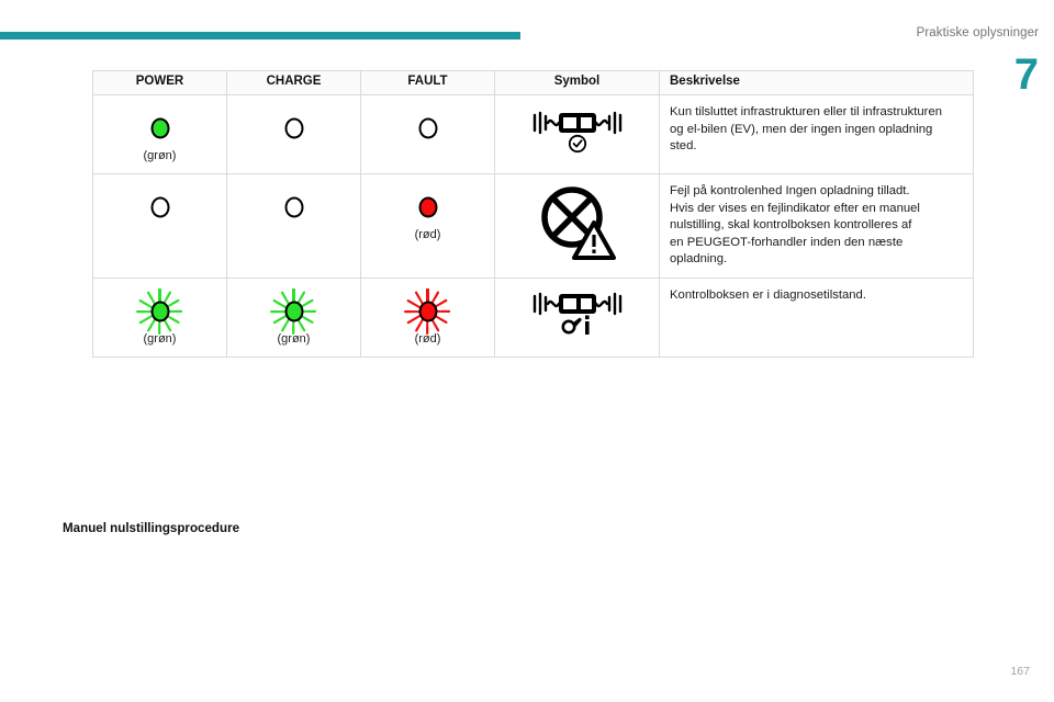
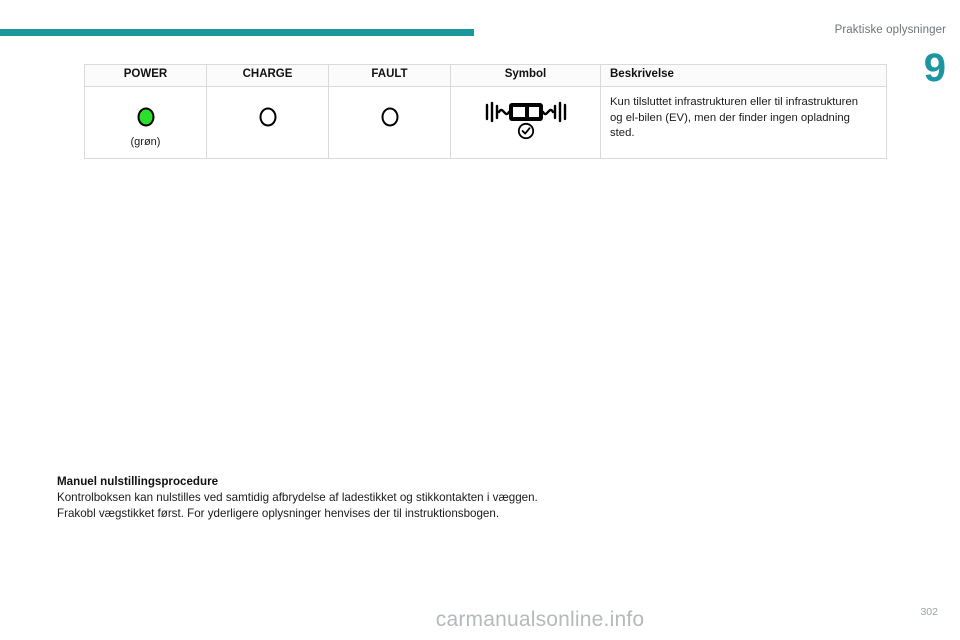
  Praktiske oplysninger
- 7
+ 9
  POWER	CHARGE	FAULT	Symbol	Beskrivelse
- (grøn)				Kun tilsluttet infrastrukturen eller til infrastrukturenog el-bilen (EV), men der ingen ingen opladningsted.
+ (grøn)				Kun tilsluttet infrastrukturen eller til infrastrukturenog el-bilen (EV), men der finder ingen opladningsted.
- 		(rød)		Fejl på kontrolenhed Ingen opladning tilladt.Hvis der vises en fejlindikator efter en manuelnulstilling, skal kontrolboksen kontrolleres afen PEUGEOT-forhandler inden den næsteopladning.
- (grøn)	(grøn)	(rød)		Kontrolboksen er i diagnosetilstand.
  Manuel nulstillingsprocedure
+ Kontrolboksen kan nulstilles ved samtidig afbrydelse af ladestikket og stikkontakten i væggen.
+ Frakobl vægstikket først. For yderligere oplysninger henvises der til instruktionsbogen.
+ carmanualsonline.info
- 167
+ 302
